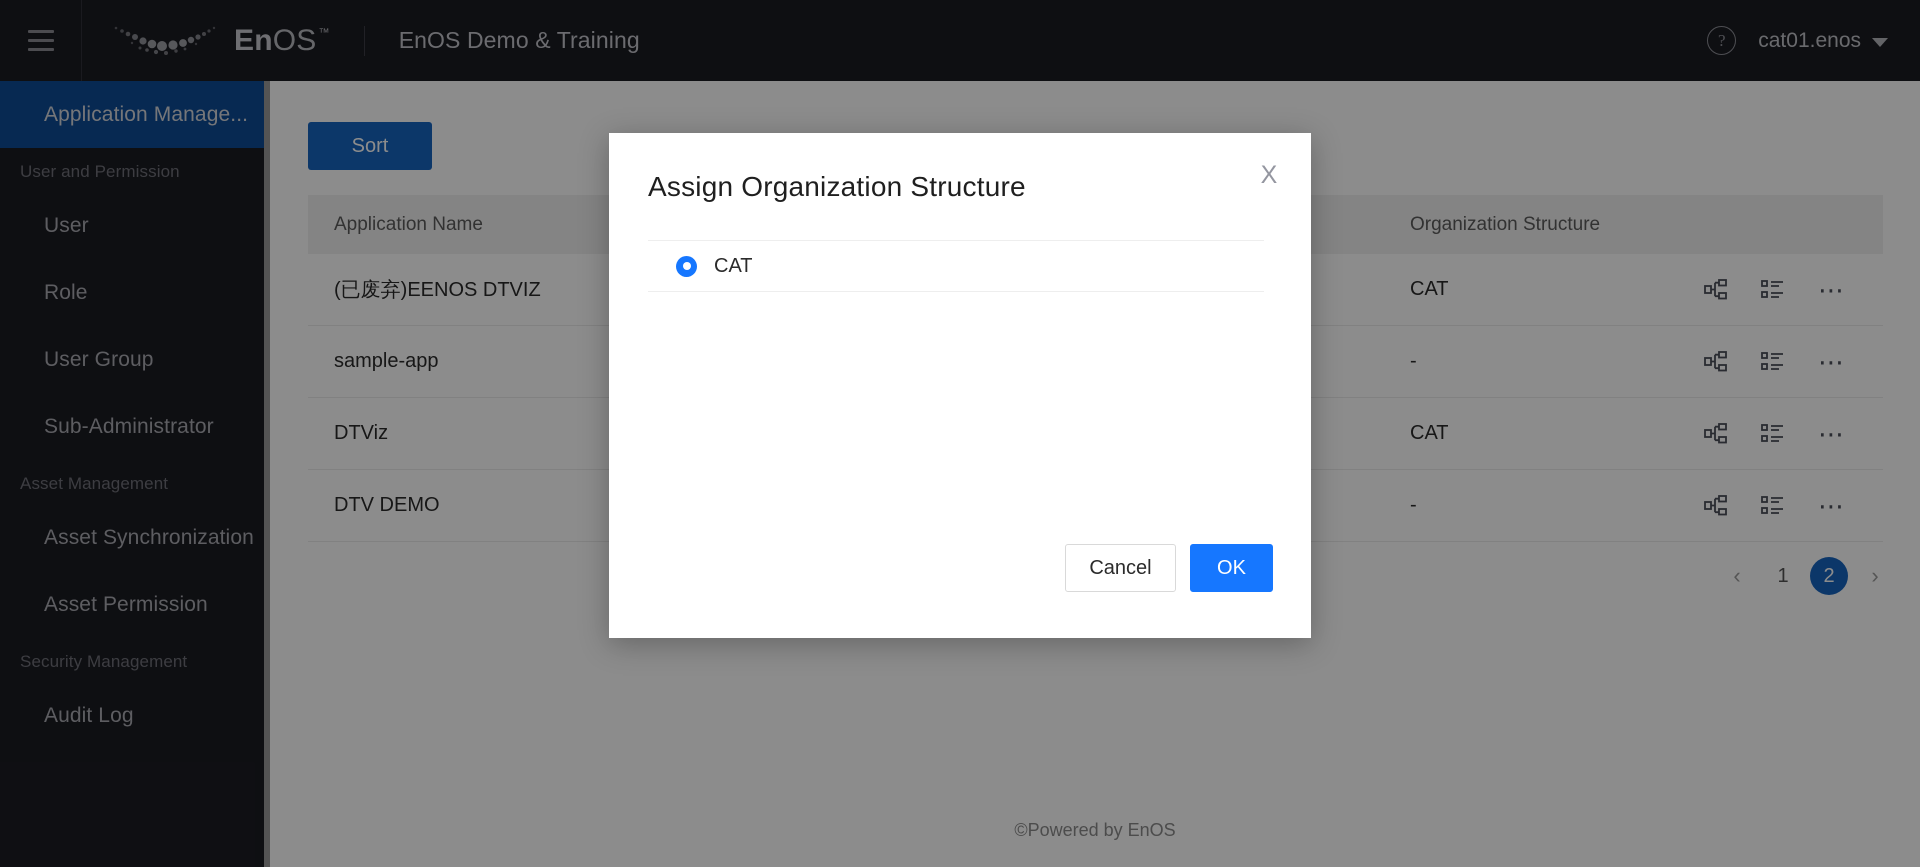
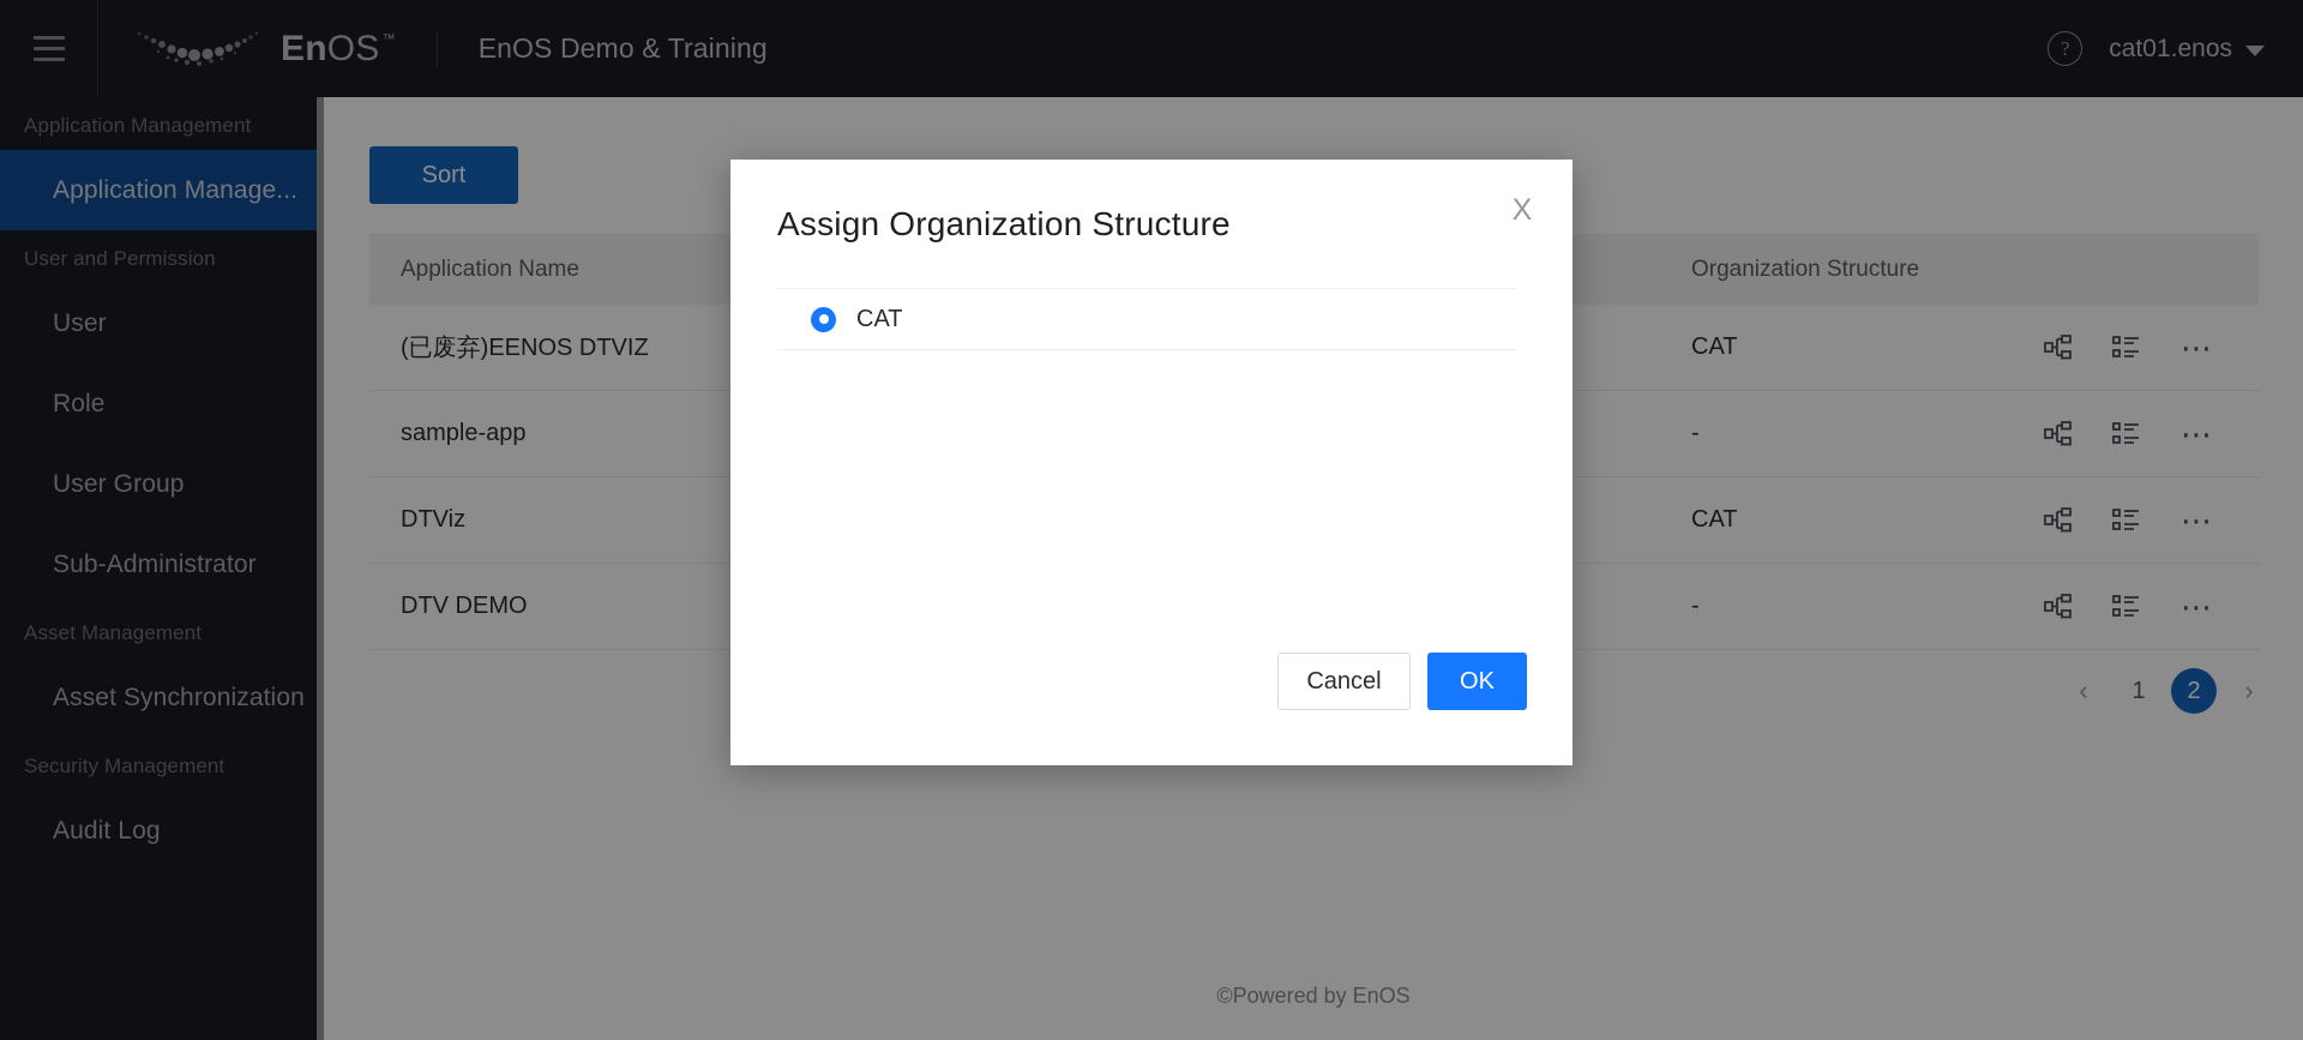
  En
  OS
  ™
  EnOS Demo & Training
  ?
  cat01.enos
+ Application Management
  Application Manage...
  User and Permission
  User
  Role
  User Group
  Sub-Administrator
  Asset Management
  Asset Synchronization
- Asset Permission
  Security Management
  Audit Log
  Sort
  Application Name
  Organization Structure
  (已废弃)EENOS DTVIZ
  CAT
  ⋯
  sample-app
  -
  ⋯
  DTViz
  CAT
  ⋯
  DTV DEMO
  -
  ⋯
  ‹
  1
  2
  ›
  ©Powered by EnOS
  Assign Organization Structure
  X
  CAT
  Cancel
  OK
